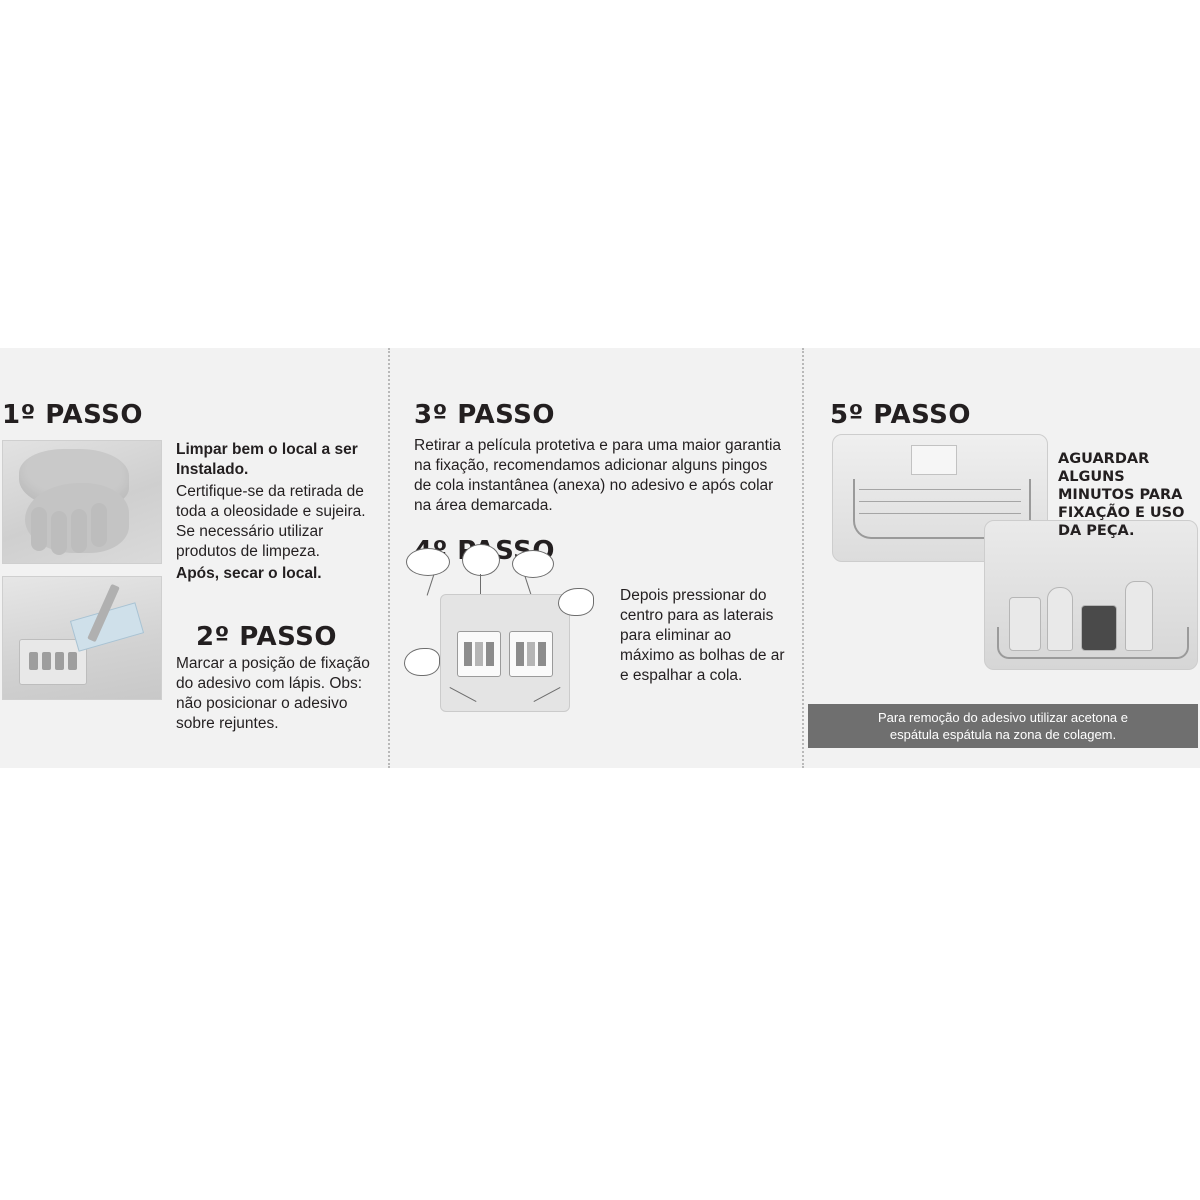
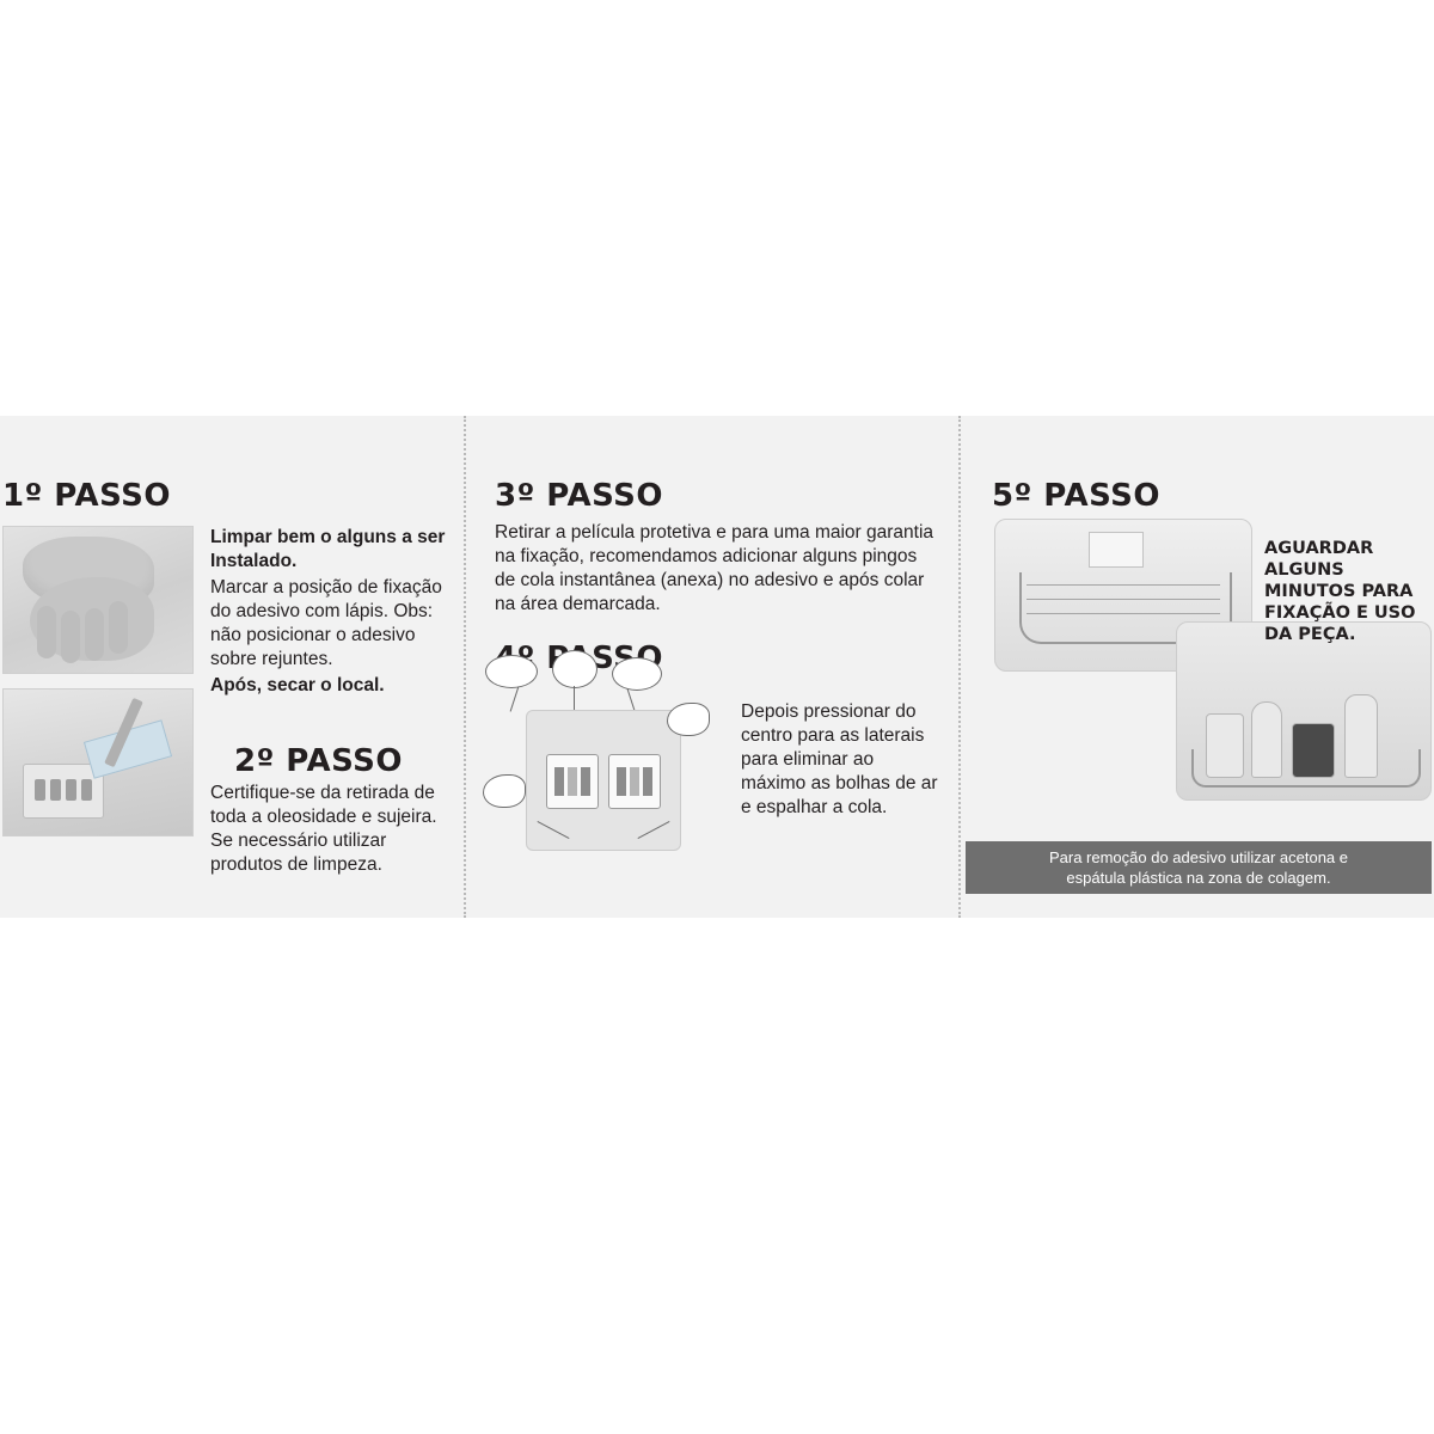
  1º PASSO
- Limpar bem o local a ser Instalado.
+ Limpar bem o alguns a ser Instalado.
- Certifique-se da retirada de toda a oleosidade e sujeira. Se necessário utilizar produtos de limpeza.
+ Marcar a posição de fixação do adesivo com lápis. Obs: não posicionar o adesivo sobre rejuntes.
  Após, secar o local.
  2º PASSO
- Marcar a posição de fixação do adesivo com lápis. Obs: não posicionar o adesivo sobre rejuntes.
+ Certifique-se da retirada de toda a oleosidade e sujeira. Se necessário utilizar produtos de limpeza.
  3º PASSO
  Retirar a película protetiva e para uma maior garantia na fixação, recomendamos adicionar alguns pingos de cola instantânea (anexa) no adesivo e após colar na área demarcada.
  Depois pressionar do centro para as laterais para eliminar ao máximo as bolhas de ar e espalhar a cola.
  5º PASSO
  AGUARDAR ALGUNS MINUTOS PARA FIXAÇÃO E USO DA PEÇA.
  Para remoção do adesivo utilizar acetona e
- espátula espátula na zona de colagem.
+ espátula plástica na zona de colagem.
